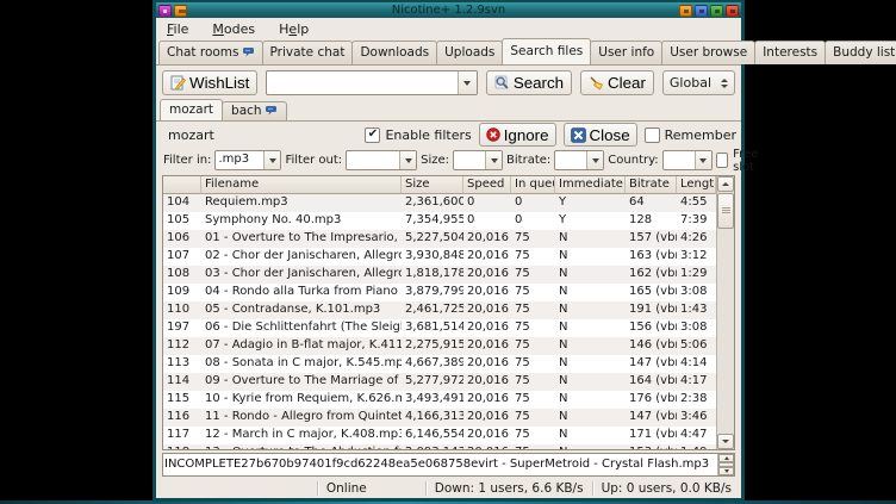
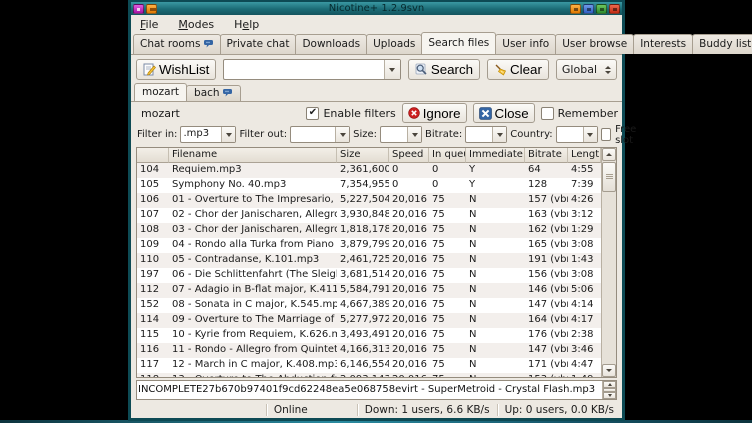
  Nicotine+ 1.2.9svn
  File
  Modes
  Help
  Chat rooms
  Private chat
  Downloads
  Uploads
  Search files
  User info
  User browse
  Interests
  Buddy list
  WishList
  Search
  Clear
  Global
  mozart
  bach
  mozart
  ✔
  Enable filters
  Ignore
  Close
  Remember
  Filter in:
  .mp3
  Filter out:
  Size:
  Bitrate:
  Country:
  Free slot
  Filename
  Size
  Speed
  In que
  Immediate
  Bitrate
  Lengt
  104
  Requiem.mp3
  2,361,600
  0
  0
  Y
  64
  4:55
  105
  Symphony No. 40.mp3
  7,354,955
  0
  0
  Y
  128
  7:39
  106
  01 - Overture to The Impresario,
  5,227,504
  20,016
  75
  N
  157 (vb
  4:26
  107
  02 - Chor der Janischaren, Allegr
  3,930,848
  20,016
  75
  N
  163 (vb
  3:12
  108
  03 - Chor der Janischaren, Allegr
  1,818,178
  20,016
  75
  N
  162 (vb
  1:29
  109
  04 - Rondo alla Turka from Piano
  3,879,799
  20,016
  75
  N
  165 (vb
  3:08
  110
  05 - Contradanse, K.101.mp3
  2,461,725
  20,016
  75
  N
  191 (vb
  1:43
  197
  06 - Die Schlittenfahrt (The Sleig
  3,681,514
  20,016
  75
  N
  156 (vb
  3:08
  112
  07 - Adagio in B-flat major, K.411
- 2,275,915
+ 5,584,791
  20,016
  75
  N
  146 (vb
  5:06
- 113
+ 152
  08 - Sonata in C major, K.545.mp
  4,667,389
  20,016
  75
  N
  147 (vb
  4:14
  114
  09 - Overture to The Marriage of
  5,277,972
  20,016
  75
  N
  164 (vb
  4:17
  115
  10 - Kyrie from Requiem, K.626.m
  3,493,491
  20,016
  75
  N
  176 (vb
  2:38
  116
  11 - Rondo - Allegro from Quintet
  4,166,313
  20,016
  75
  N
  147 (vb
  3:46
  117
  12 - March in C major, K.408.mp
  6,146,554
  20,016
  75
  N
  171 (vb
  4:47
  INCOMPLETE27b670b97401f9cd62248ea5e068758evirt - SuperMetroid - Crystal Flash.mp3
  Online
  Down: 1 users, 6.6 KB/s
  Up: 0 users, 0.0 KB/s
